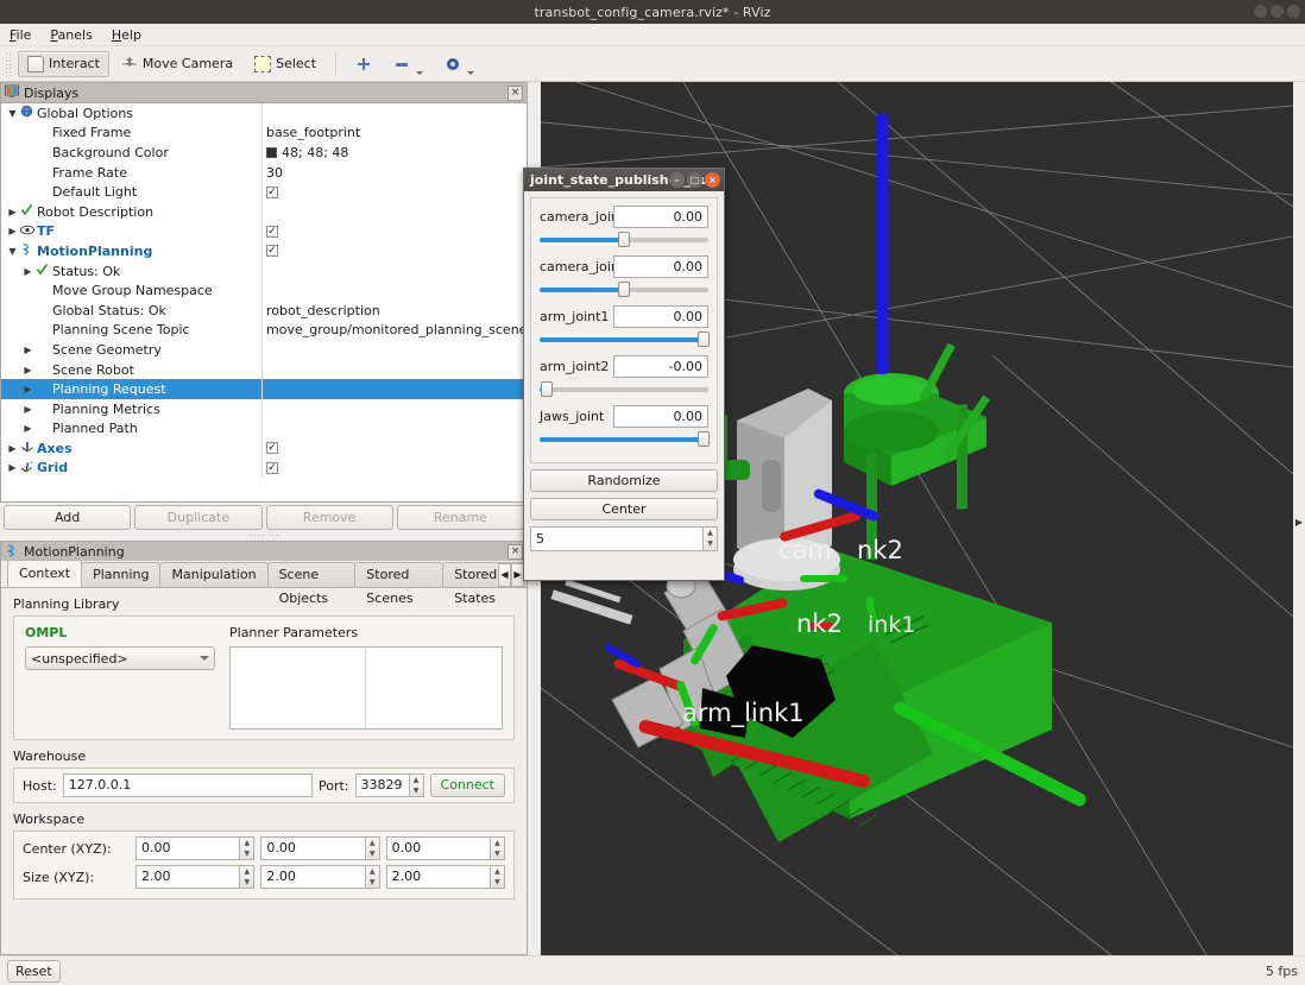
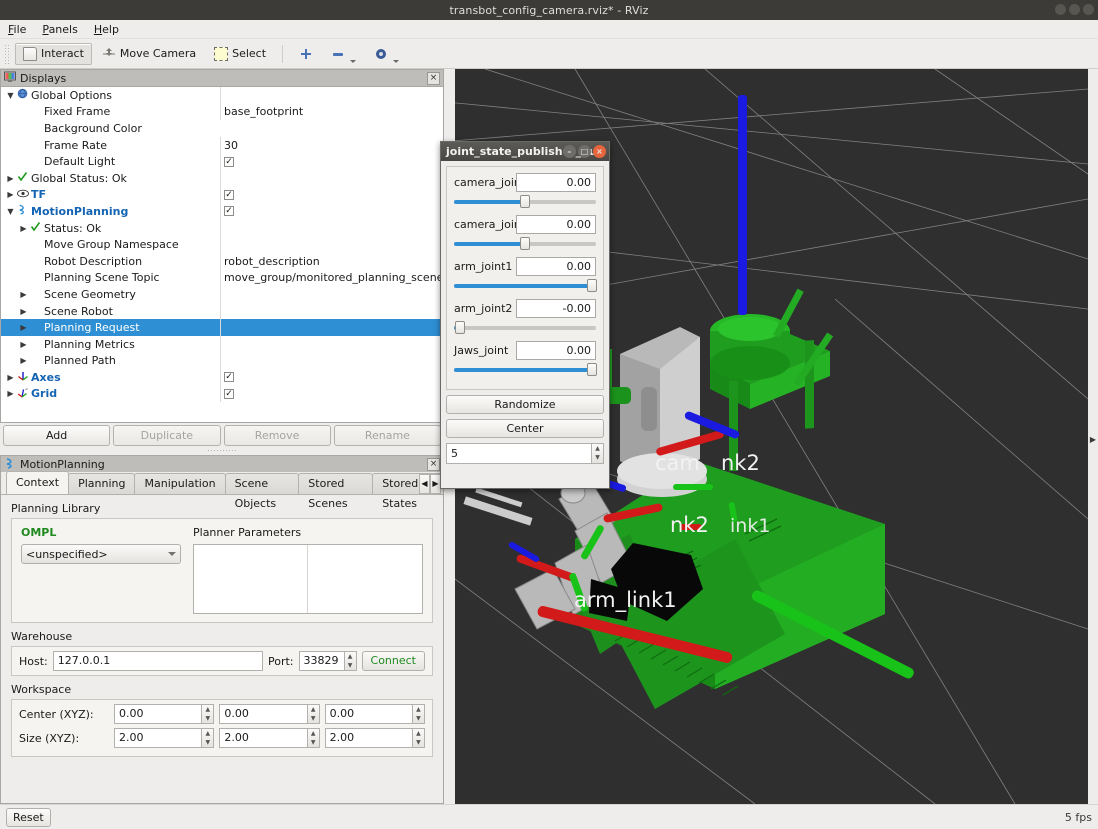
  transbot_config_camera.rviz* - RViz
  File
  Panels
  Help
  Interact
  Move Camera
  Select
  cam
  nk2
  nk2
  ink1
  arm_link1
  ▶
  Displays
  ×
  Global Options
  Fixed Frame
  base_footprint
  Background Color
- 48; 48; 48
  Frame Rate
  30
  Default Light
  ✓
- Robot Description
+ Global Status: Ok
  TF
  ✓
  MotionPlanning
  ✓
  Status: Ok
  Move Group Namespace
- Global Status: Ok
+ Robot Description
  robot_description
  Planning Scene Topic
  move_group/monitored_planning_scen
  Scene Geometry
  Scene Robot
  Planning Request
  Planning Metrics
  Planned Path
  Axes
  ✓
  Grid
  ✓
  Add
  Duplicate
  Remove
  Rename
  MotionPlanning
  ×
  Context
  Planning
  Manipulation
  Scene Objects
  Stored Scenes
  Stored States
  ◀
  ▶
  Planning Library
  OMPL
  <unspecified>
  Planner Parameters
  Warehouse
  Host:
  127.0.0.1
  Port:
  33829
  Connect
  Workspace
  Center (XYZ):
  0.00
  0.00
  0.00
  Size (XYZ):
  2.00
  2.00
  2.00
  joint_state_publish
  –
  □
  ×
  camera_joi
  0.00
  camera_joi
  0.00
  arm_joint1
  0.00
  arm_joint2
  -0.00
  Jaws_joint
  0.00
  Randomize
  Center
  5
  Reset
  5 fps
